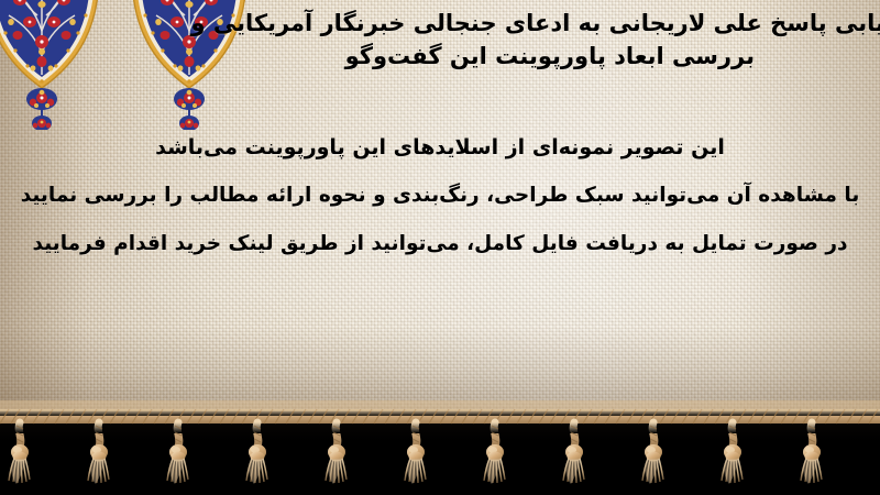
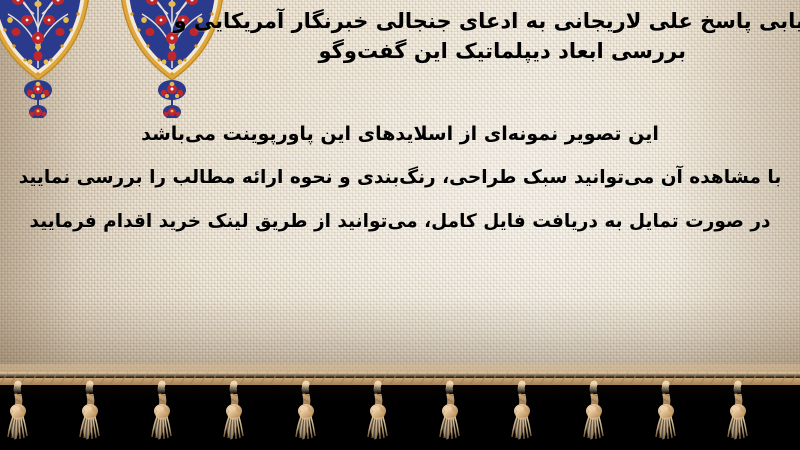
  ابی پاسخ علی لاریجانی به ادعای جنجالی خبرنگار آمریکایی و
- بررسی ابعاد پاورپوینت این گفت‌وگو
+ بررسی ابعاد دیپلماتیک این گفت‌وگو
  این تصویر نمونه‌ای از اسلایدهای این پاورپوینت می‌باشد
  با مشاهده آن می‌توانید سبک طراحی، رنگ‌بندی و نحوه ارائه مطالب را بررسی نمایید
  در صورت تمایل به دریافت فایل کامل، می‌توانید از طریق لینک خرید اقدام فرمایید
